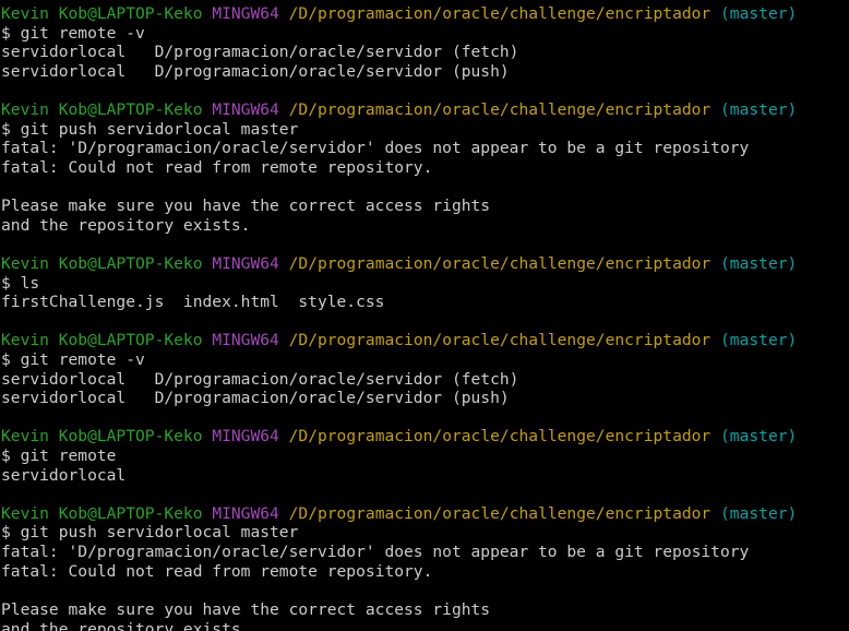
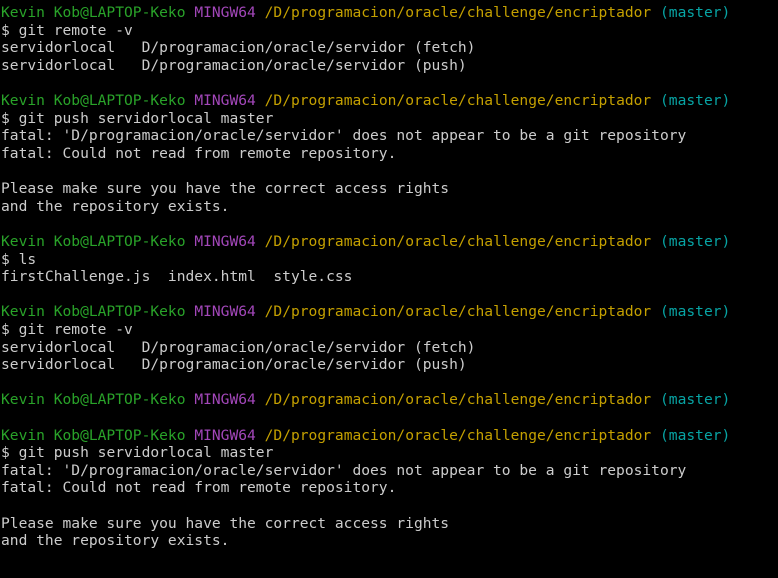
  Kevin Kob@LAPTOP-Keko MINGW64 /D/programacion/oracle/challenge/encriptador (master)
  $ git remote -v
  servidorlocal D/programacion/oracle/servidor (fetch)
  servidorlocal D/programacion/oracle/servidor (push)
  Kevin Kob@LAPTOP-Keko MINGW64 /D/programacion/oracle/challenge/encriptador (master)
  $ git push servidorlocal master
  fatal: 'D/programacion/oracle/servidor' does not appear to be a git repository
  fatal: Could not read from remote repository.
  Please make sure you have the correct access rights
  and the repository exists.
  Kevin Kob@LAPTOP-Keko MINGW64 /D/programacion/oracle/challenge/encriptador (master)
  $ ls
  firstChallenge.js index.html style.css
  Kevin Kob@LAPTOP-Keko MINGW64 /D/programacion/oracle/challenge/encriptador (master)
  $ git remote -v
  servidorlocal D/programacion/oracle/servidor (fetch)
  servidorlocal D/programacion/oracle/servidor (push)
  Kevin Kob@LAPTOP-Keko MINGW64 /D/programacion/oracle/challenge/encriptador (master)
- $ git remote
- servidorlocal
  Kevin Kob@LAPTOP-Keko MINGW64 /D/programacion/oracle/challenge/encriptador (master)
  $ git push servidorlocal master
  fatal: 'D/programacion/oracle/servidor' does not appear to be a git repository
  fatal: Could not read from remote repository.
  Please make sure you have the correct access rights
  and the repository exists.
